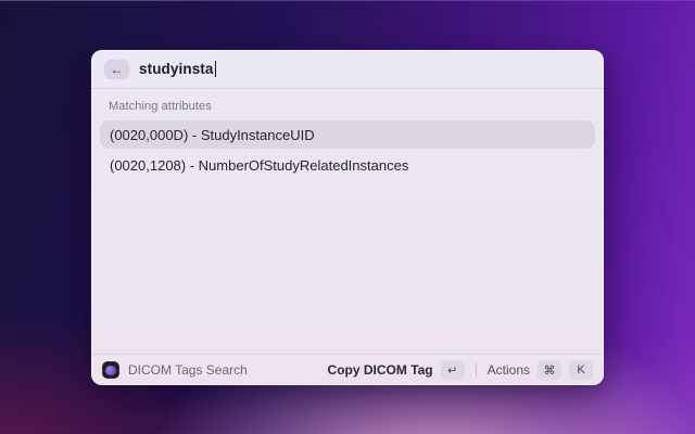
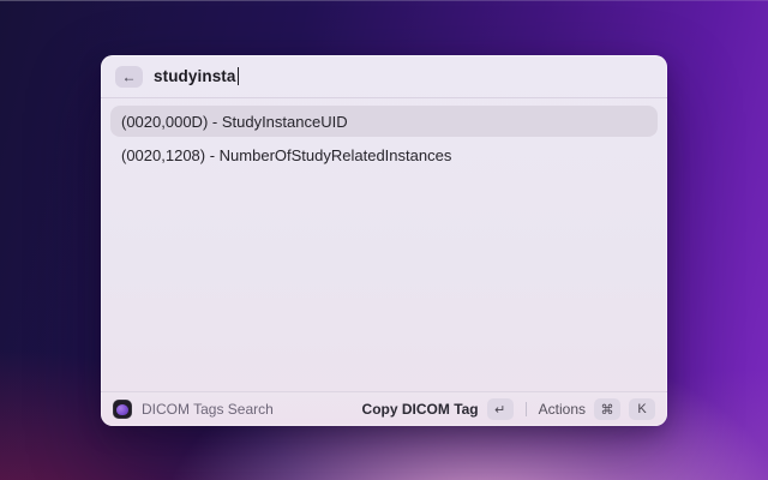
  ←
  studyinsta
- Matching attributes
  (0020,000D) - StudyInstanceUID
  (0020,1208) - NumberOfStudyRelatedInstances
  DICOM Tags Search
  Copy DICOM Tag
  ↵
  Actions
  ⌘
  K
